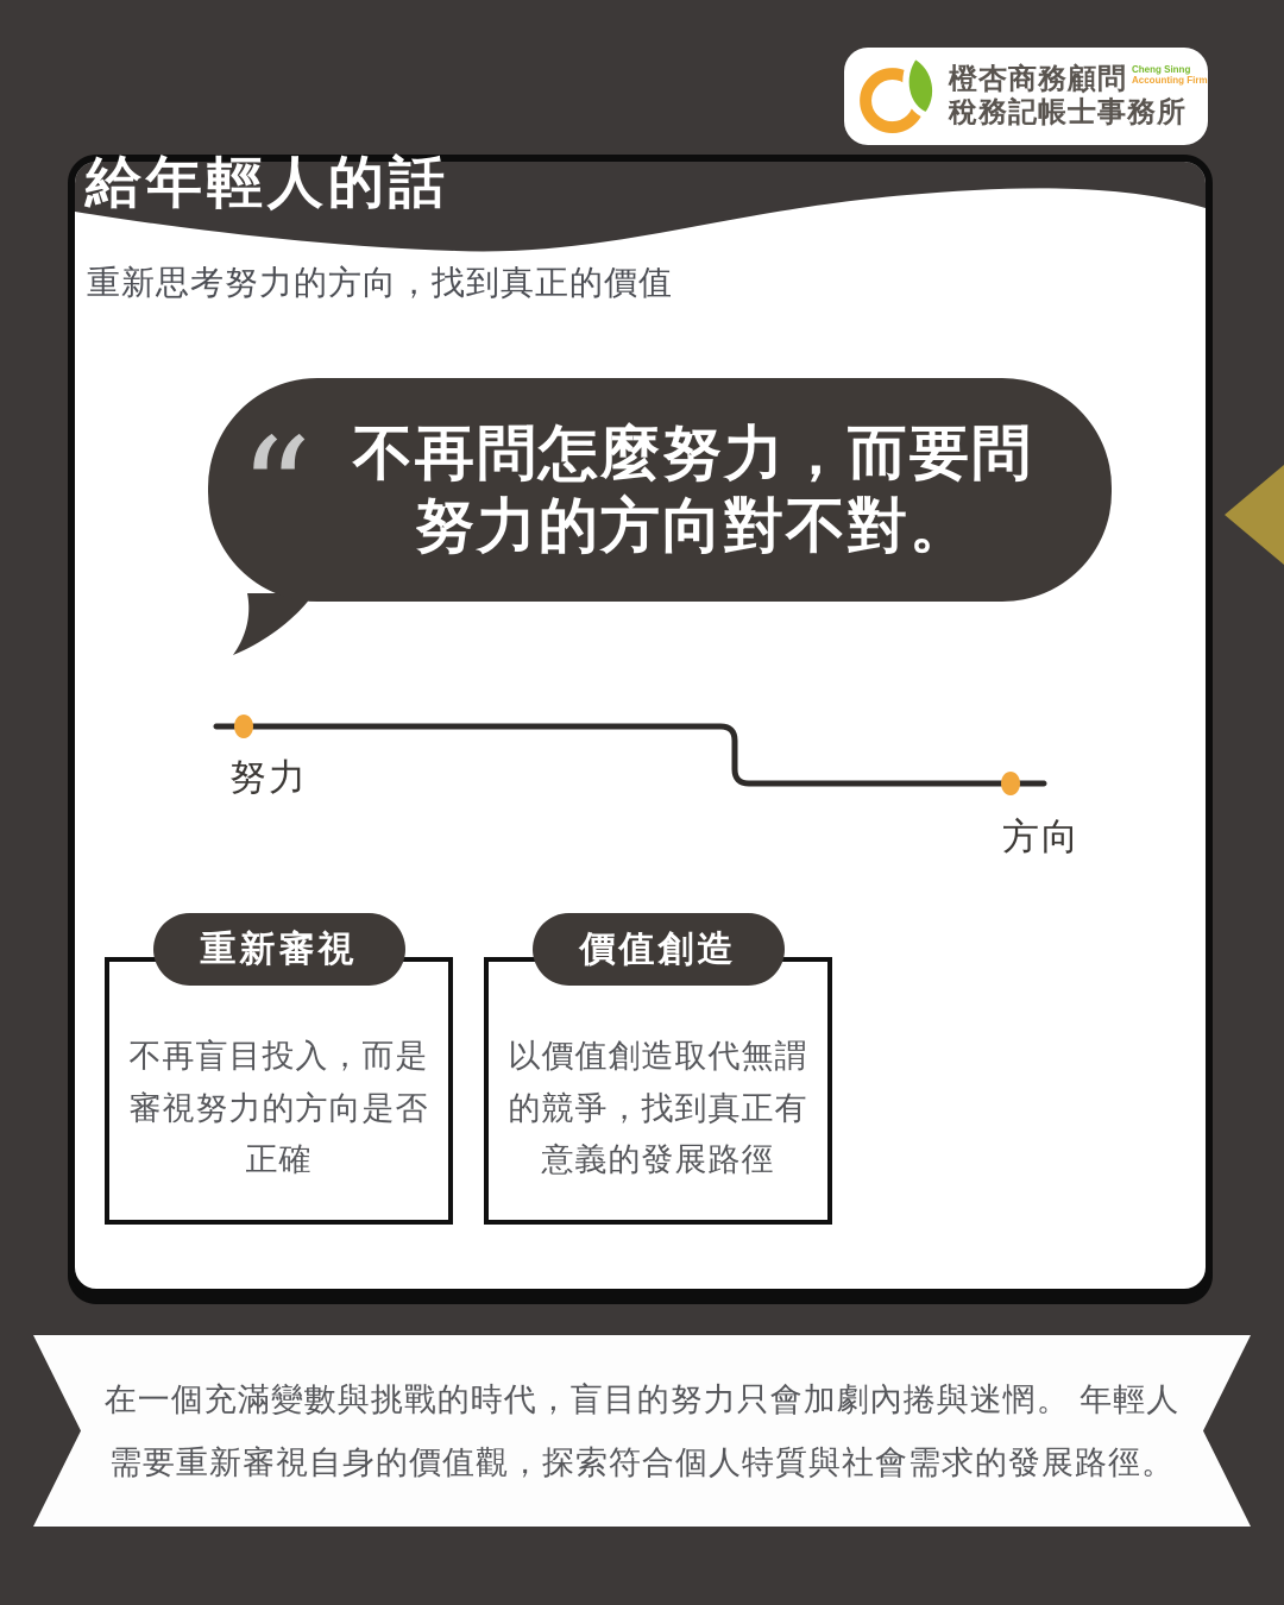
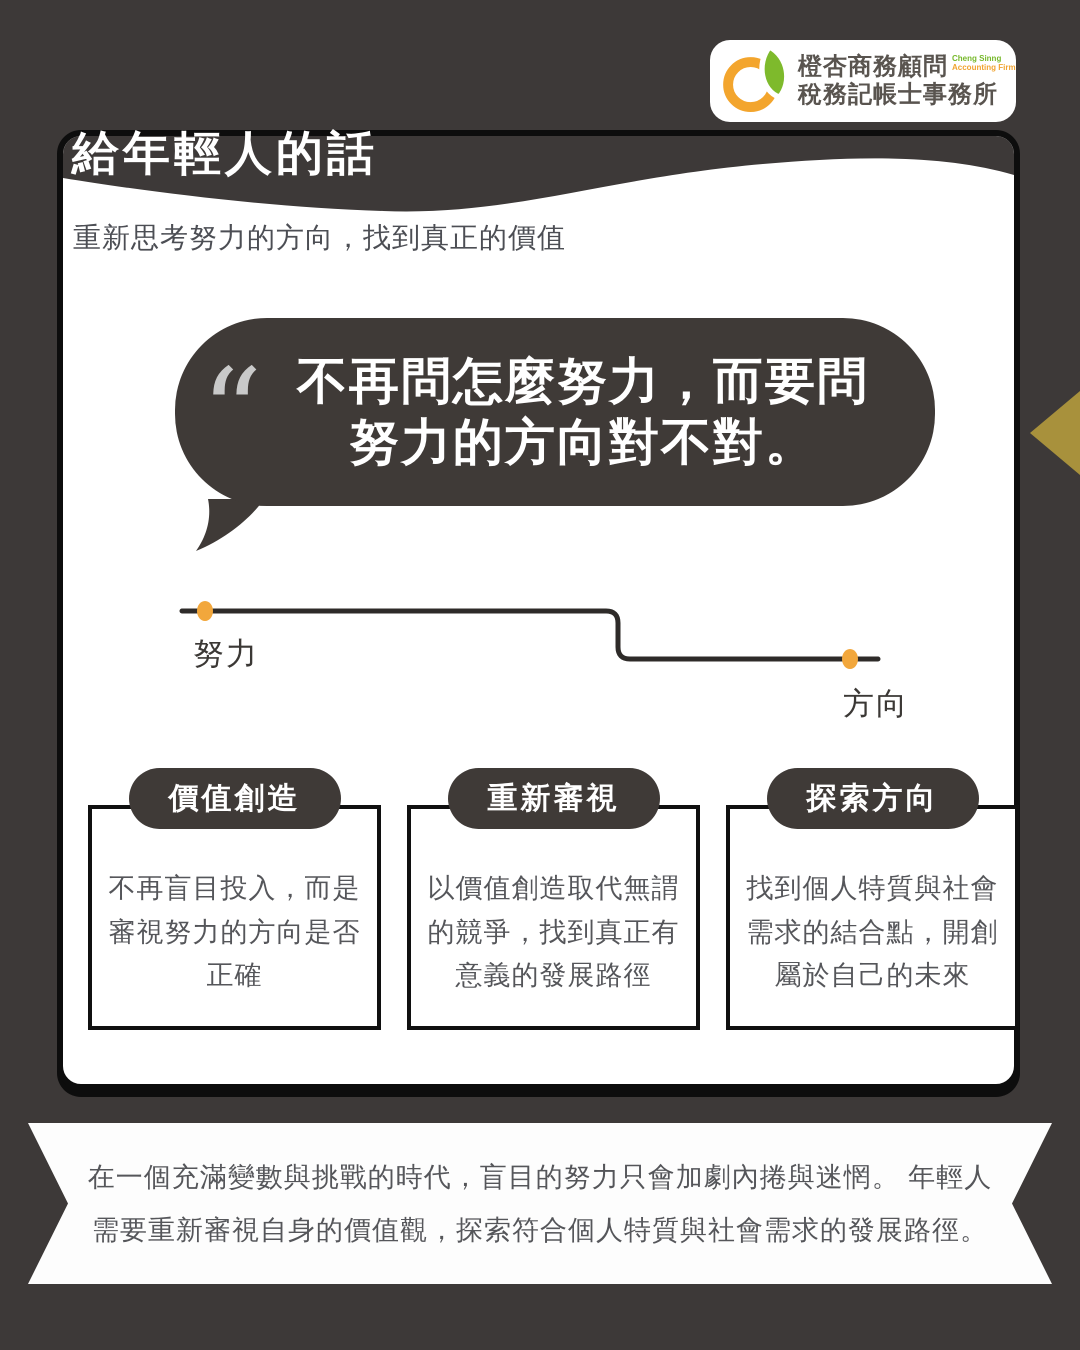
  橙杏商務顧問
  Cheng Sinng
  Accounting Firm
  稅務記帳士事務所
  給年輕人的話
  重新思考努力的方向，找到真正的價值
  “
  不再問怎麼努力，而要問
  努力的方向對不對。
  努力
  方向
- 重新審視
+ 價值創造
  不再盲目投入，而是審視努力的方向是否正確
- 價值創造
+ 重新審視
  以價值創造取代無謂的競爭，找到真正有意義的發展路徑
+ 探索方向
+ 找到個人特質與社會需求的結合點，開創屬於自己的未來
  在一個充滿變數與挑戰的時代，盲目的努力只會加劇內捲與迷惘。 年輕人
  需要重新審視自身的價值觀，探索符合個人特質與社會需求的發展路徑。
